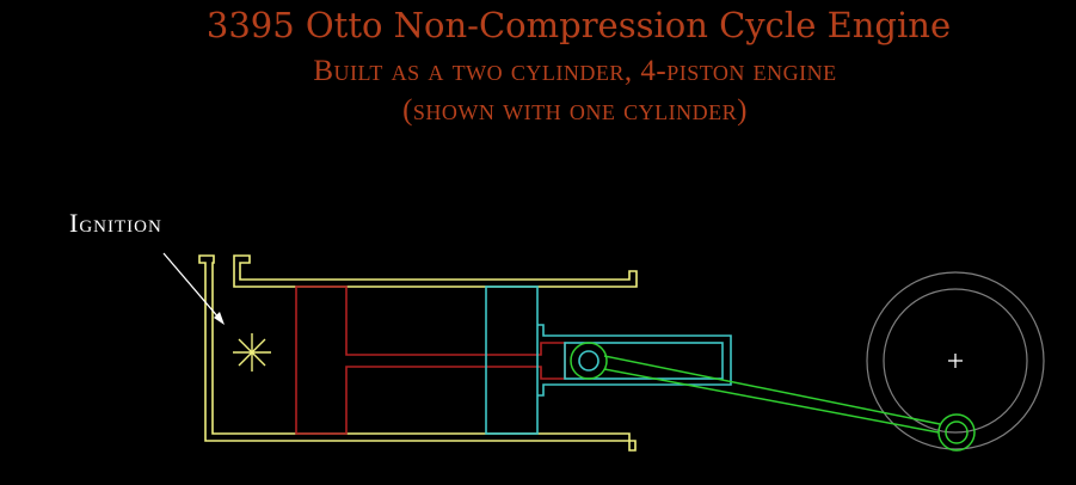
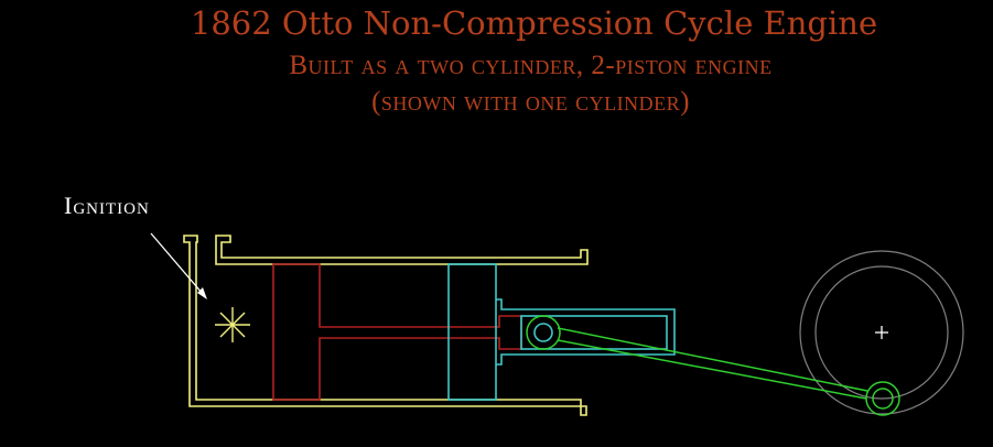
- 3395 Otto Non-Compression Cycle Engine
+ 1862 Otto Non-Compression Cycle Engine
- Built as a two cylinder, 4-piston engine
+ Built as a two cylinder, 2-piston engine
  (shown with one cylinder)
  Ignition
